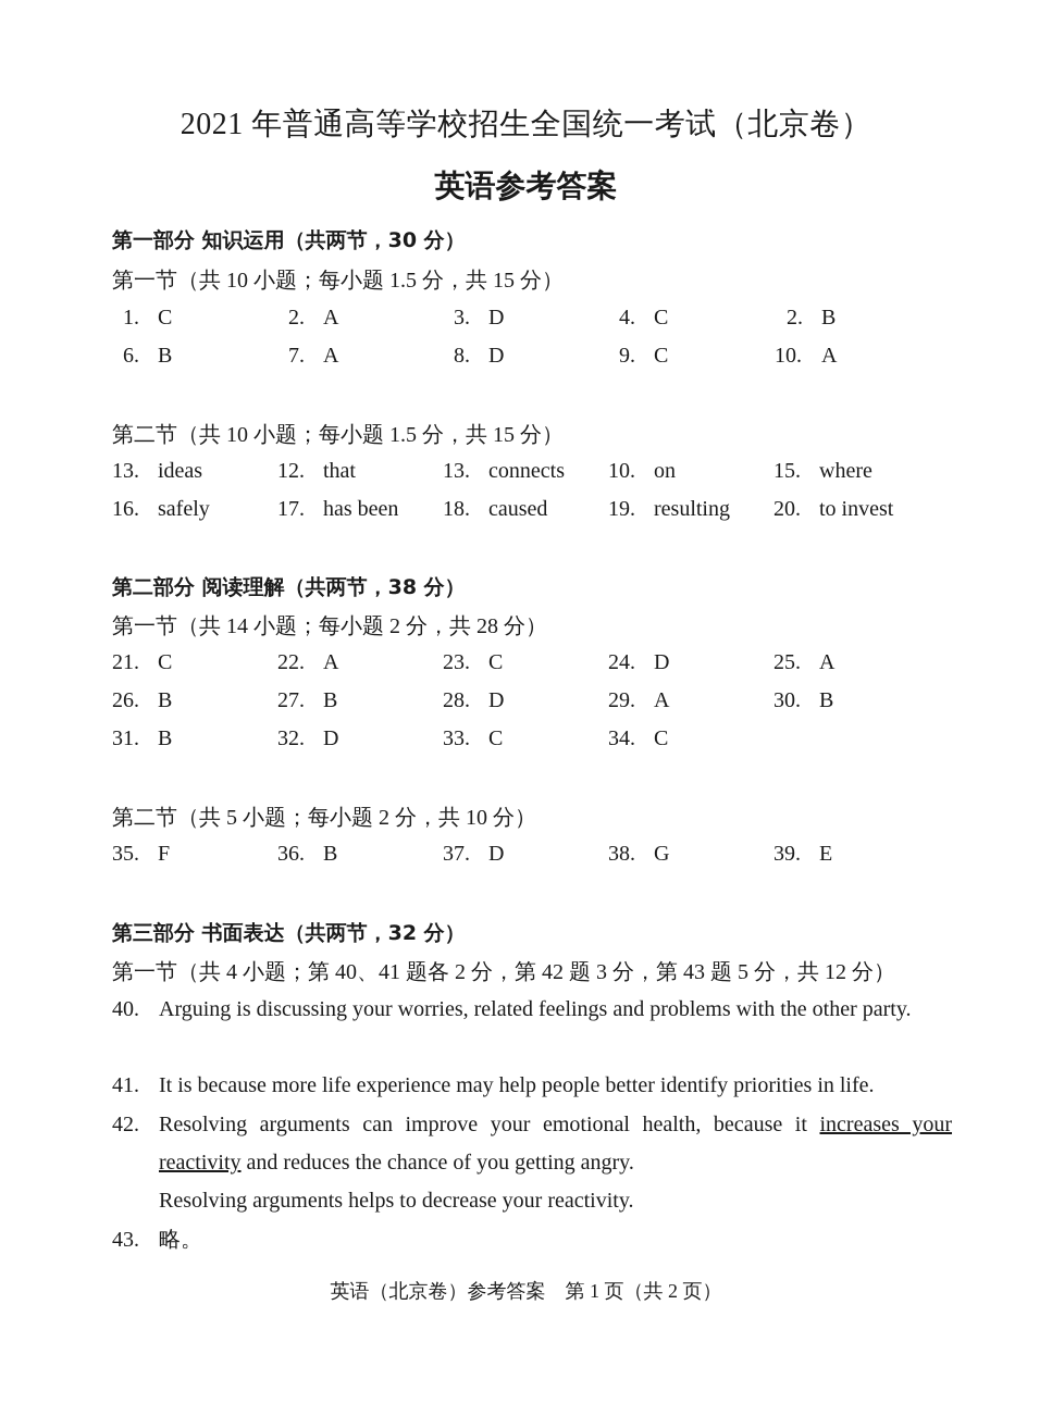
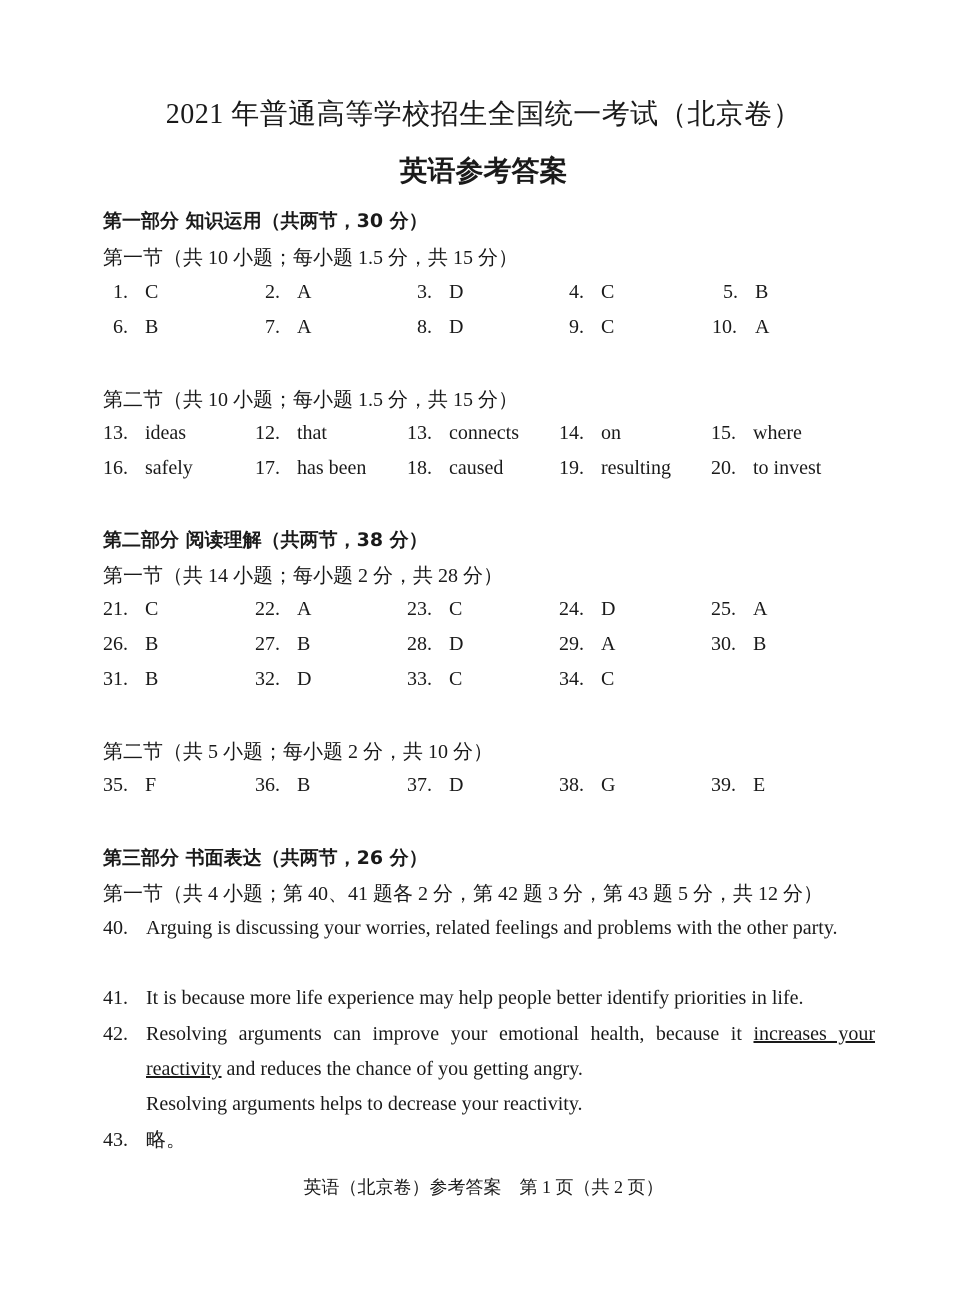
  2021 年普通高等学校招生全国统一考试（北京卷）
  英语参考答案
  第一部分 知识运用（共两节，30 分）
  第一节（共 10 小题；每小题 1.5 分，共 15 分）
  1. C
  2. A
  3. D
  4. C
- 2. B
+ 5. B
  6. B
  7. A
  8. D
  9. C
  10. A
  第二节（共 10 小题；每小题 1.5 分，共 15 分）
  13. ideas
  12. that
  13. connects
- 10. on
+ 14. on
  15. where
  16. safely
  17. has been
  18. caused
  19. resulting
  20. to invest
  第二部分 阅读理解（共两节，38 分）
  第一节（共 14 小题；每小题 2 分，共 28 分）
  21. C
  22. A
  23. C
  24. D
  25. A
  26. B
  27. B
  28. D
  29. A
  30. B
  31. B
  32. D
  33. C
  34. C
  第二节（共 5 小题；每小题 2 分，共 10 分）
  35. F
  36. B
  37. D
  38. G
  39. E
- 第三部分 书面表达（共两节，32 分）
+ 第三部分 书面表达（共两节，26 分）
  第一节（共 4 小题；第 40、41 题各 2 分，第 42 题 3 分，第 43 题 5 分，共 12 分）
  40.
  Arguing is discussing your worries, related feelings and problems with the other party.
  41.
  It is because more life experience may help people better identify priorities in life.
  42.
  Resolving arguments can improve your emotional health, because it increases your reactivity and reduces the chance of you getting angry.
  Resolving arguments helps to decrease your reactivity.
  43.
  略。
  英语（北京卷）参考答案 第 1 页（共 2 页）
